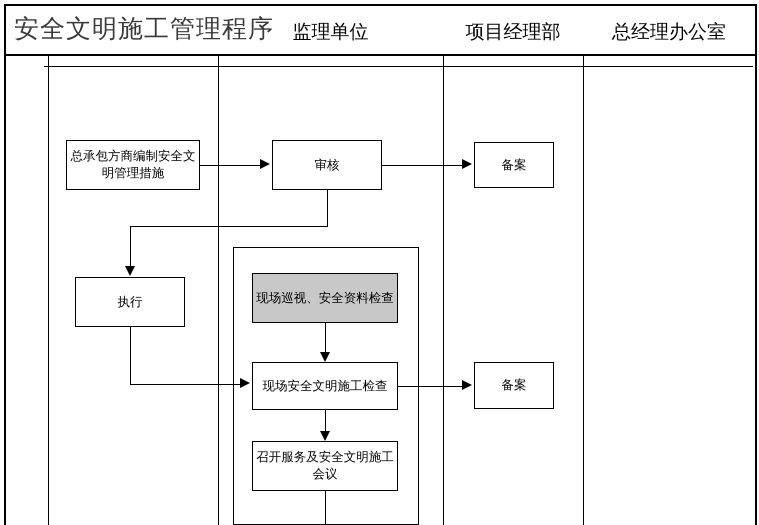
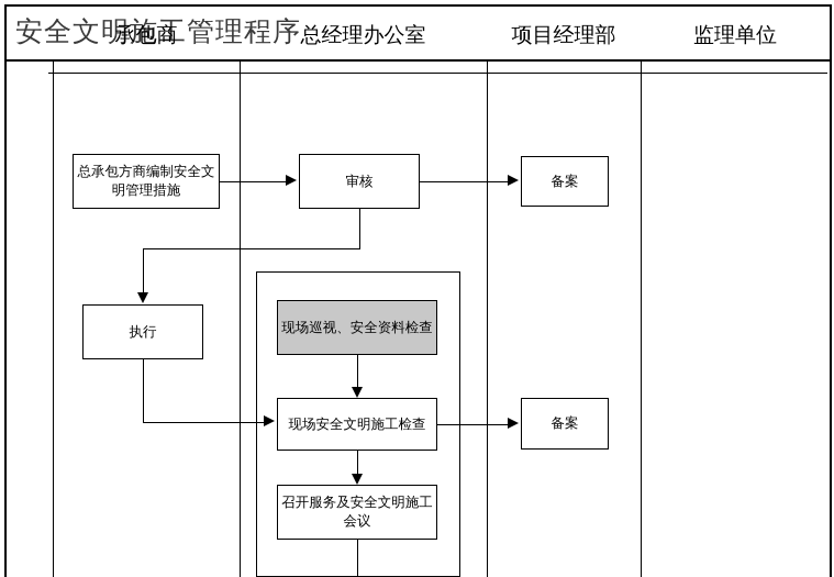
  安全文明施工管理程序
+ 承包商
- 监理单位
+ 总经理办公室
  项目经理部
- 总经理办公室
+ 监理单位
  总承包方商编制安全文明管理措施
  审核
  备案
  执行
  现场巡视、安全资料检查
  现场安全文明施工检查
  召开服务及安全文明施工会议
  备案
